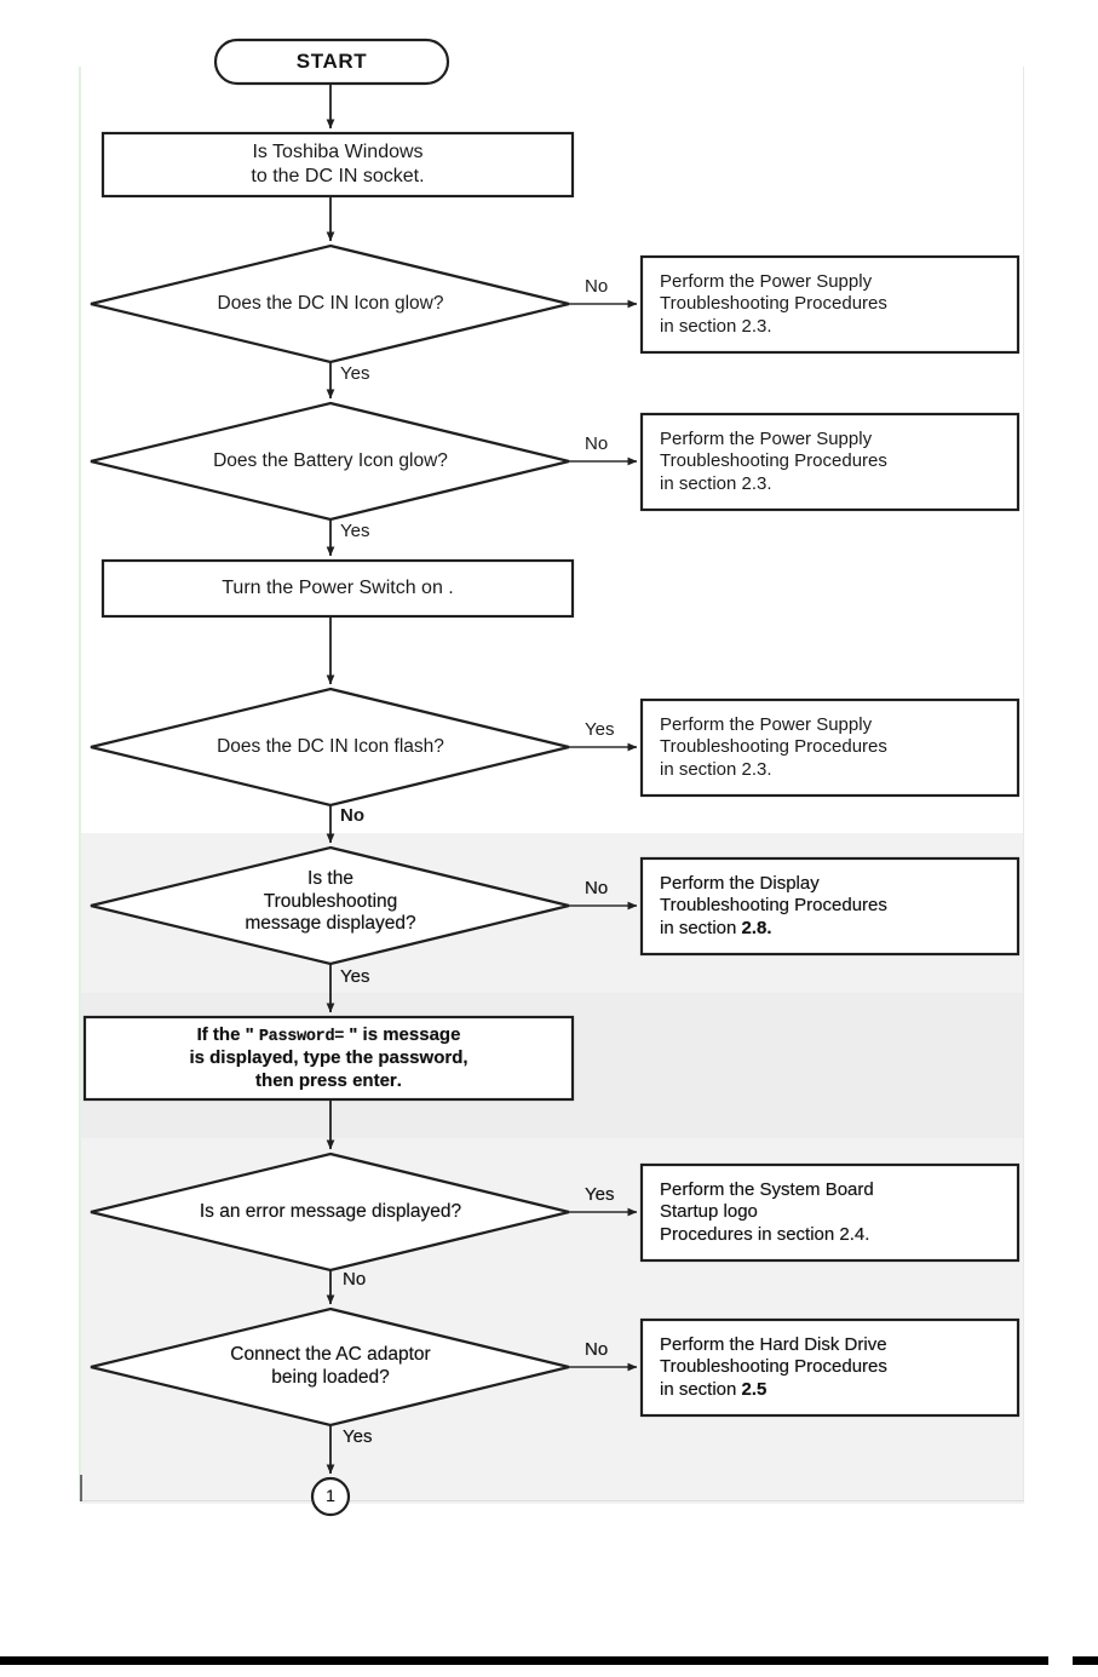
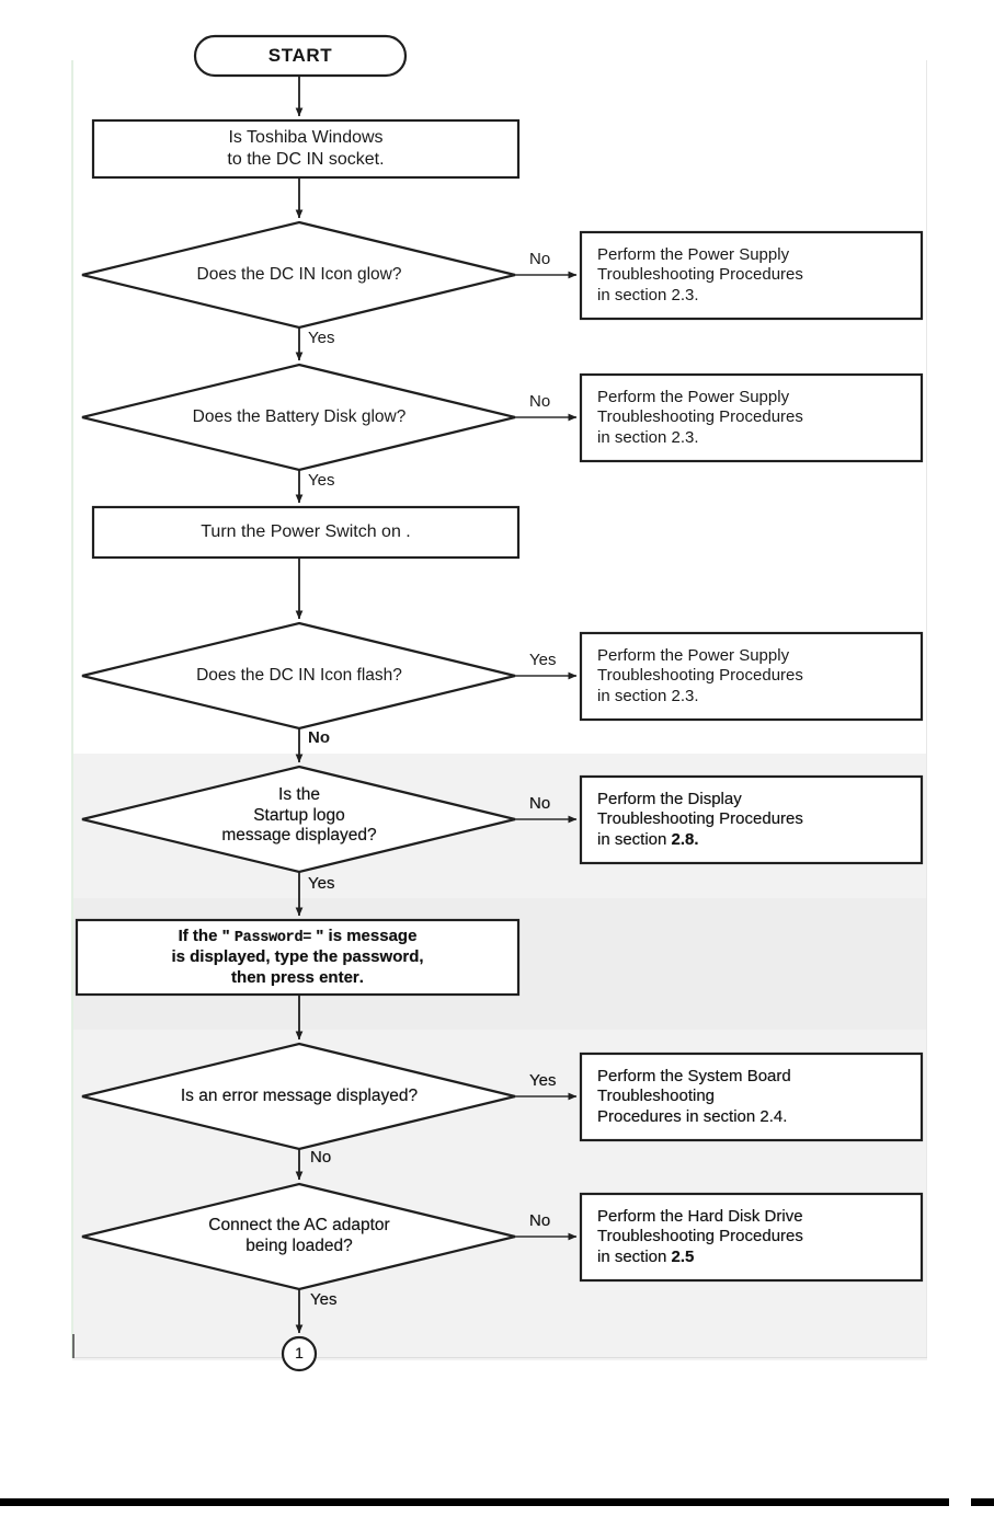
  START
  Is Toshiba Windows
  to the DC IN socket.
  Does the DC IN Icon glow?
  No
  Yes
  Perform the Power Supply
  Troubleshooting Procedures
  in section 2.3.
- Does the Battery Icon glow?
+ Does the Battery Disk glow?
  No
  Yes
  Perform the Power Supply
  Troubleshooting Procedures
  in section 2.3.
  Turn the Power Switch on .
  Does the DC IN Icon flash?
  Yes
  No
  Perform the Power Supply
  Troubleshooting Procedures
  in section 2.3.
  Is the
- Troubleshooting
+ Startup logo
  message displayed?
  No
  Yes
  Perform the Display
  Troubleshooting Procedures
  in section 2.8.
  If the " Password= " is message
  is displayed, type the password,
  then press enter.
  Is an error message displayed?
  Yes
  No
  Perform the System Board
- Startup logo
+ Troubleshooting
  Procedures in section 2.4.
  Connect the AC adaptor
  being loaded?
  No
  Yes
  Perform the Hard Disk Drive
  Troubleshooting Procedures
  in section 2.5
  1
